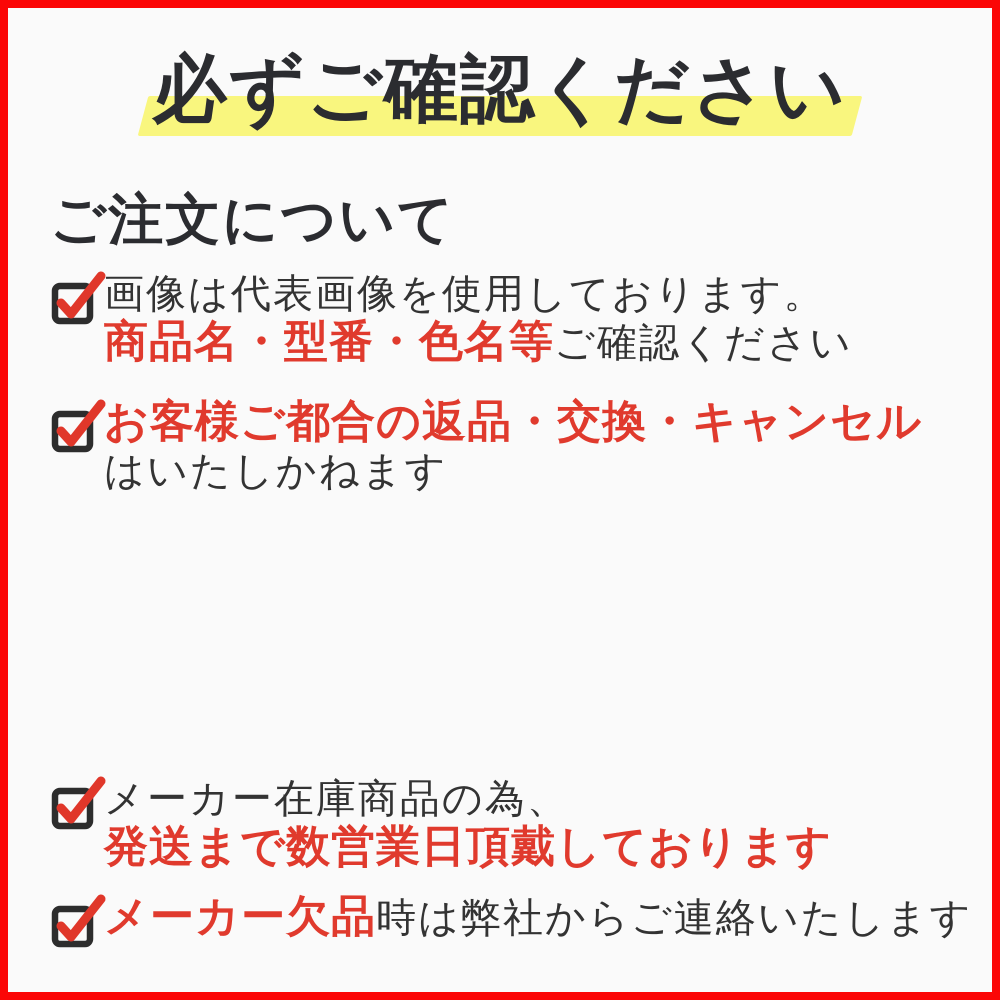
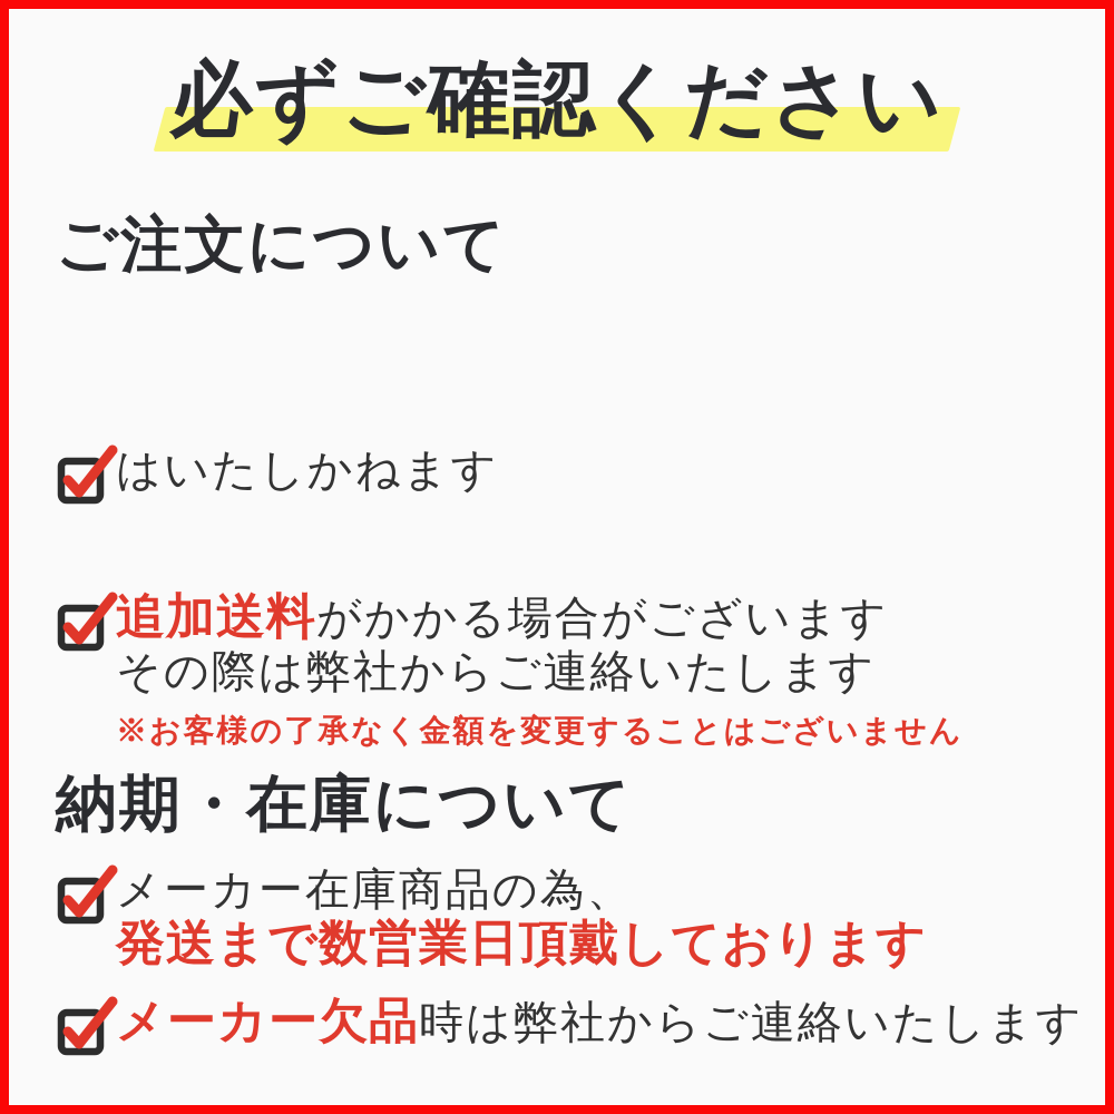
  必ずご確認ください
  ご注文について
- 画像は代表画像を使用しております。
- 商品名・型番・色名等ご確認ください
- お客様ご都合の返品・交換・キャンセル
  はいたしかねます
+ 追加送料がかかる場合がございます
+ その際は弊社からご連絡いたします
+ ※お客様の了承なく金額を変更することはございません
+ 納期・在庫について
  メーカー在庫商品の為、
  発送まで数営業日頂戴しております
  メーカー欠品時は弊社からご連絡いたします
